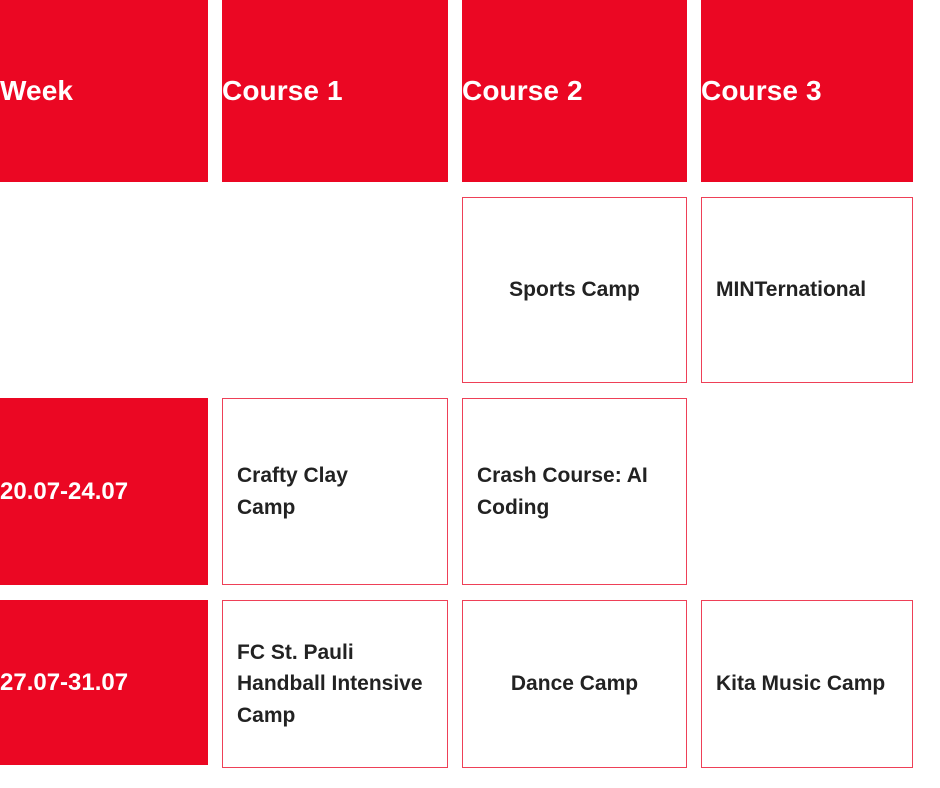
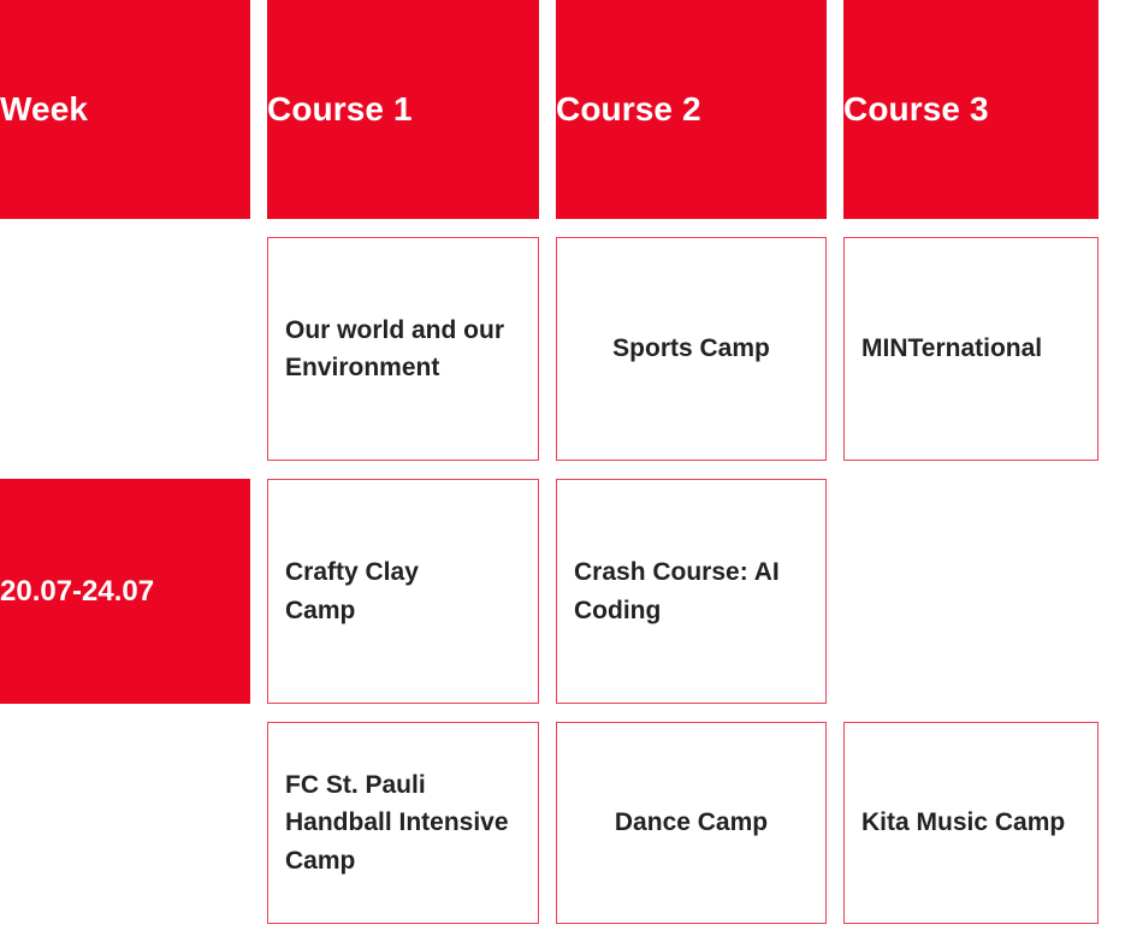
  Week
  Course 1
  Course 2
  Course 3
+ Our world and our Environment
  Sports Camp
  MINTernational
  20.07-24.07
  Crafty Clay
  Camp
  Crash Course: AI Coding
- 27.07-31.07
  FC St. Pauli Handball Intensive Camp
  Dance Camp
  Kita Music Camp
